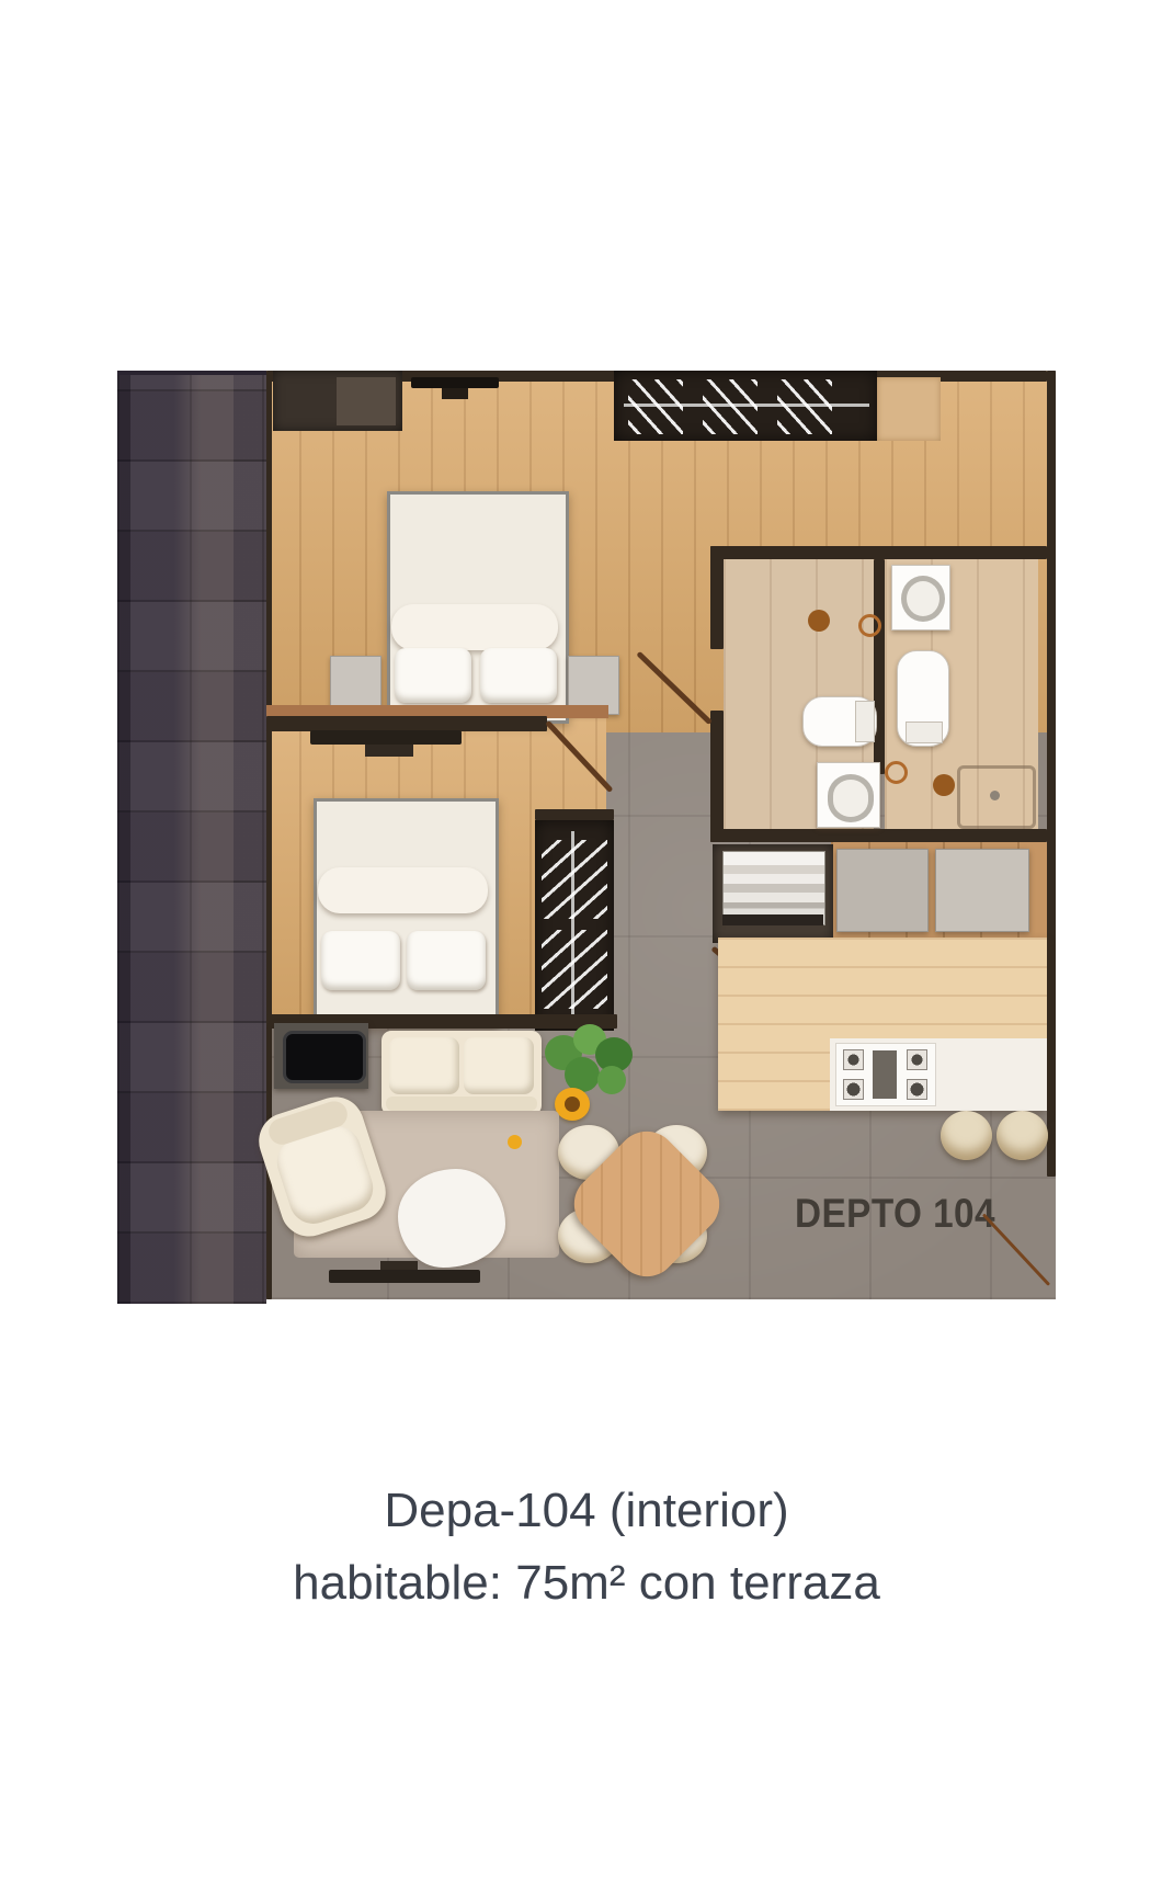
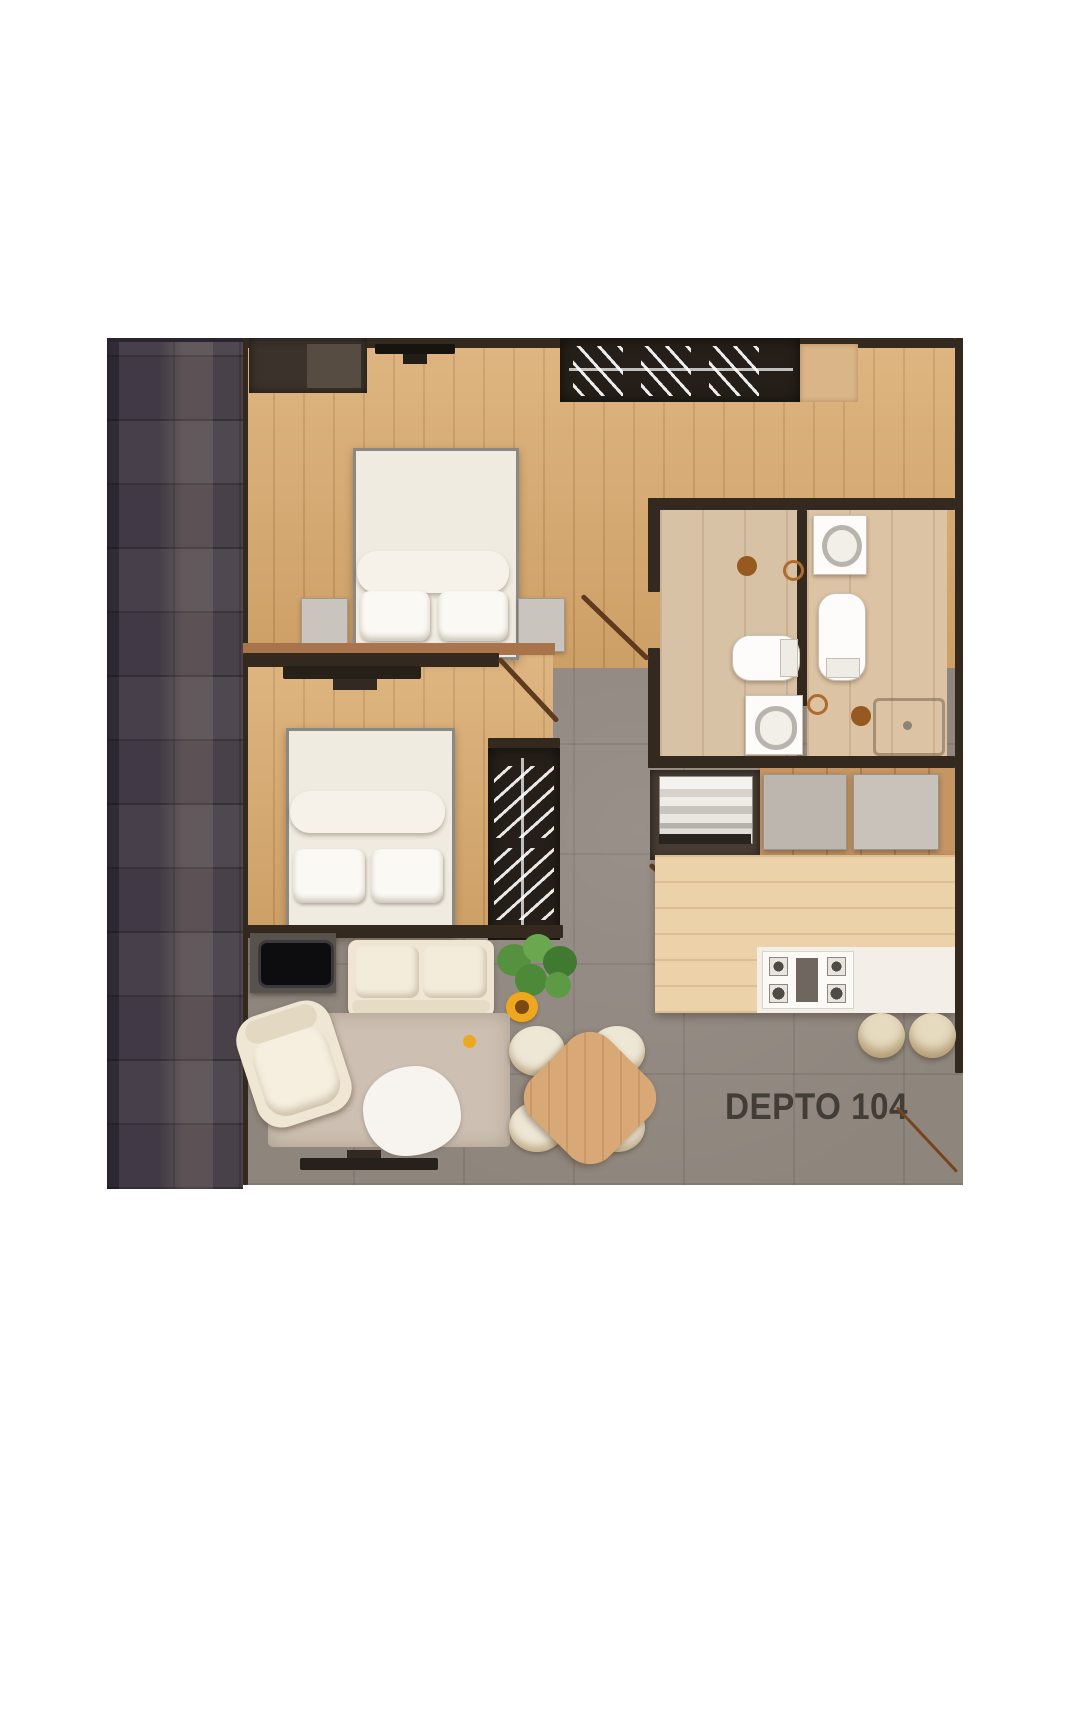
  DEPTO 10
- Depa-104 (interior)
- habitable: 75m² con terraza
